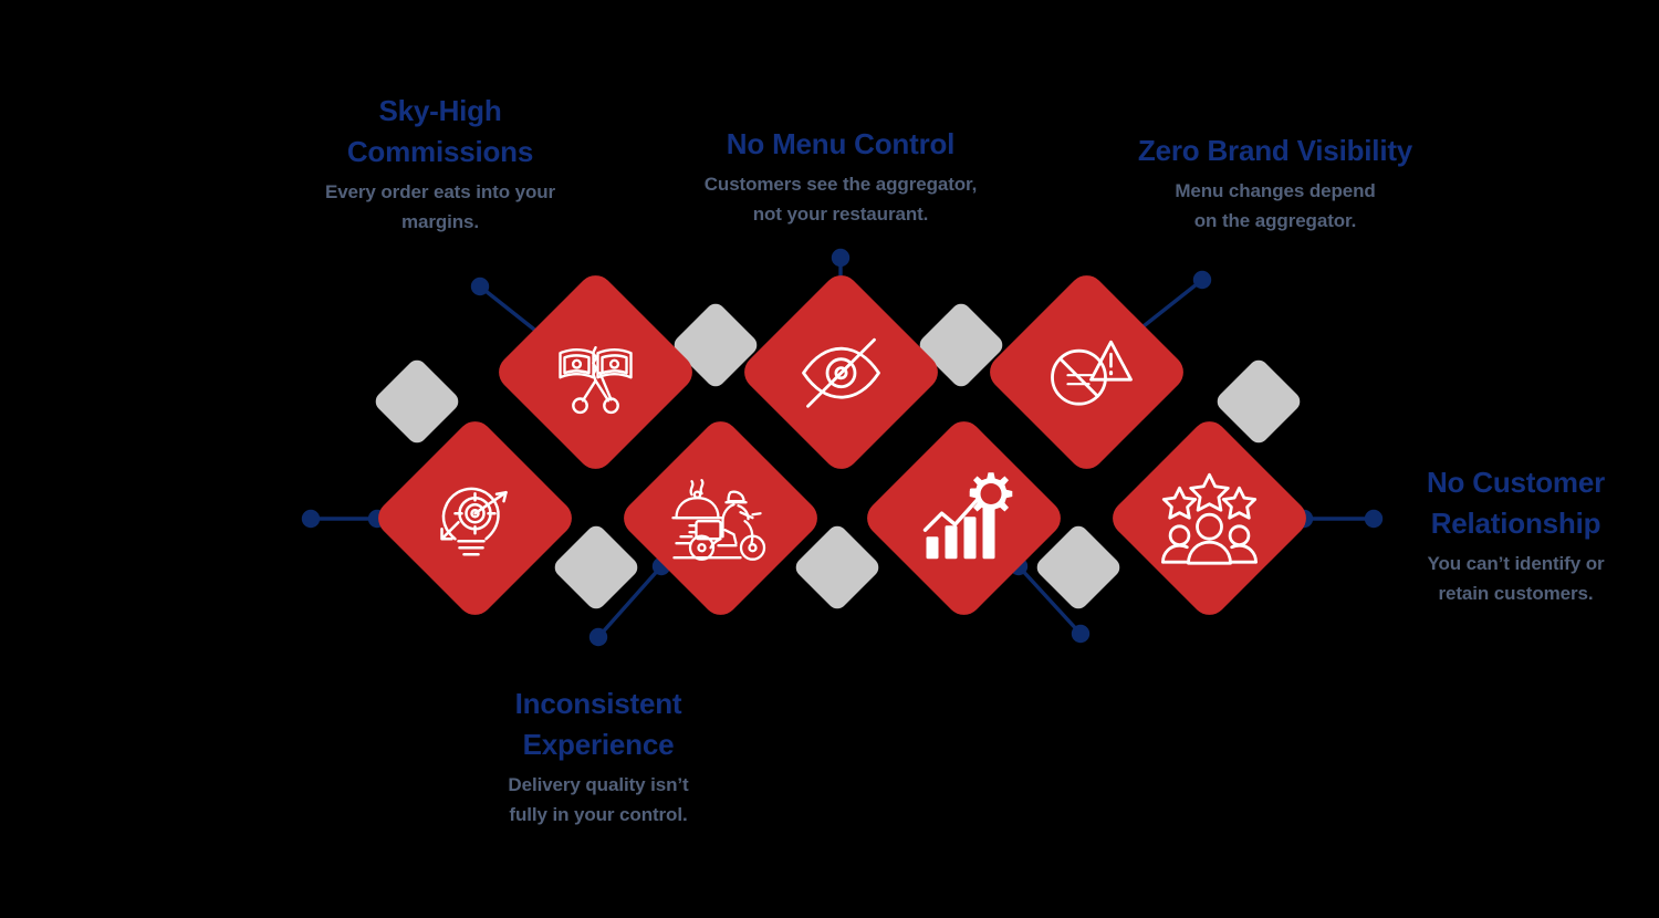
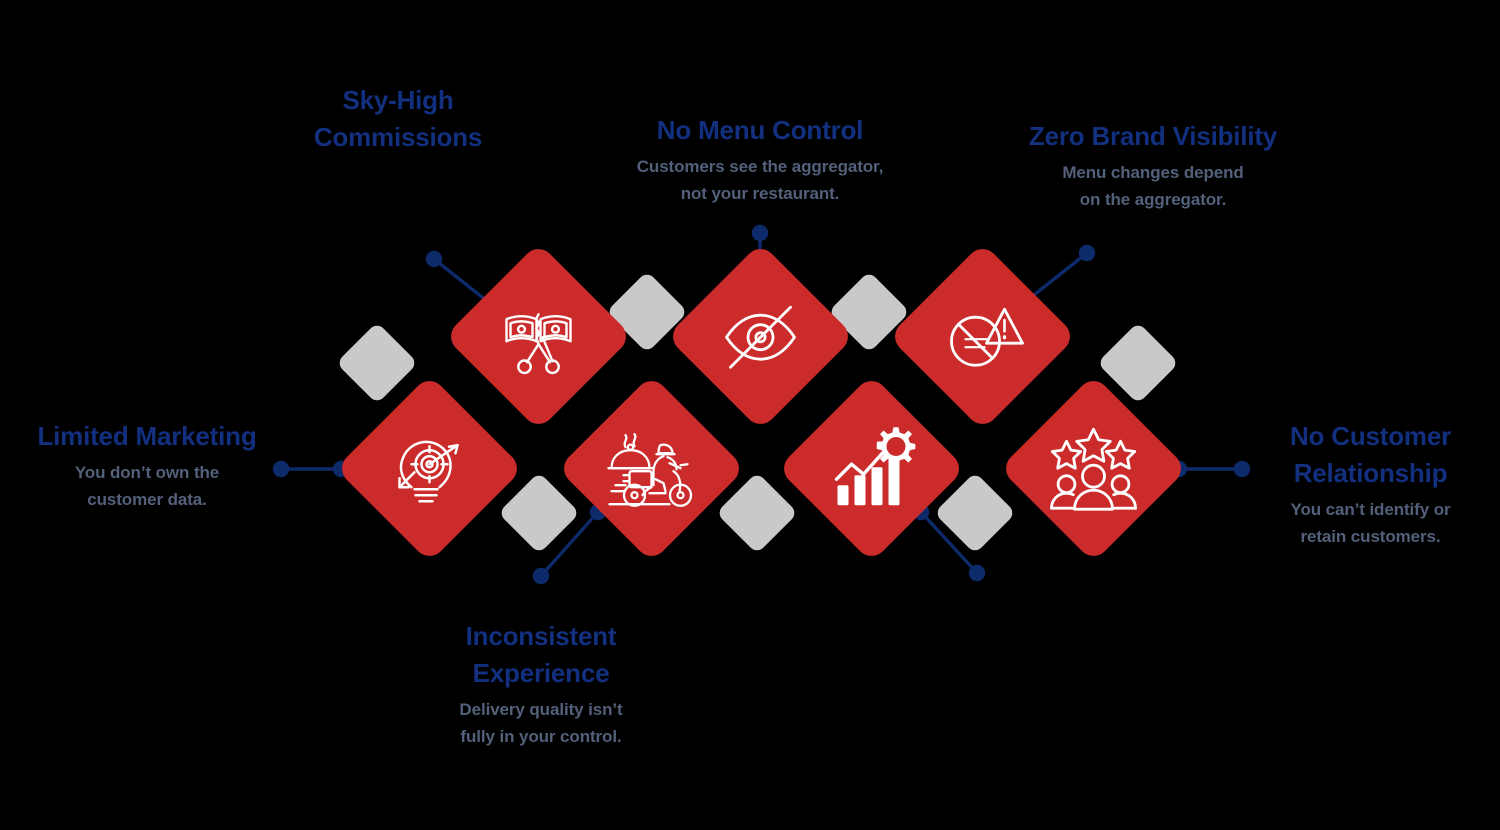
  Sky-High
  Commissions
- Every order eats into your
- margins.
  No Menu Control
  Customers see the aggregator,
  not your restaurant.
  Zero Brand Visibility
  Menu changes depend
  on the aggregator.
+ Limited Marketing
+ You don’t own the
+ customer data.
  No Customer
  Relationship
  You can’t identify or
  retain customers.
  Inconsistent
  Experience
  Delivery quality isn’t
  fully in your control.
